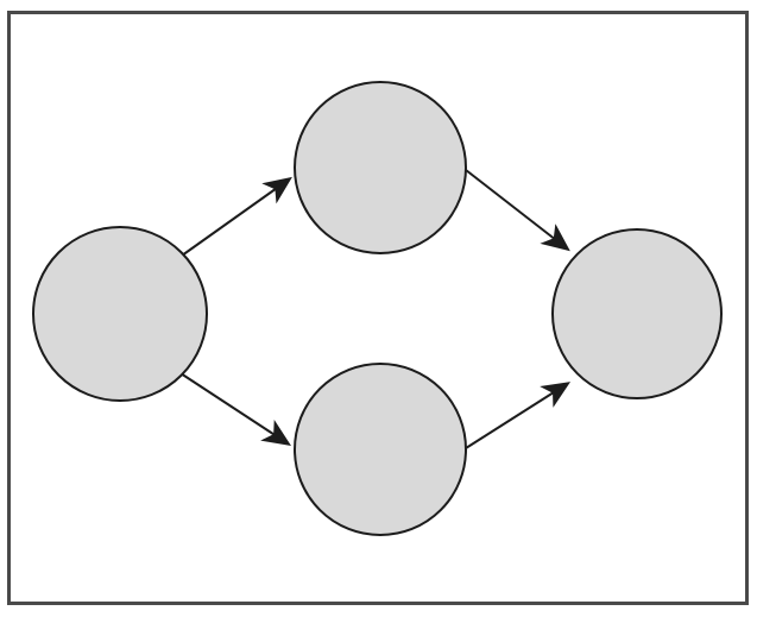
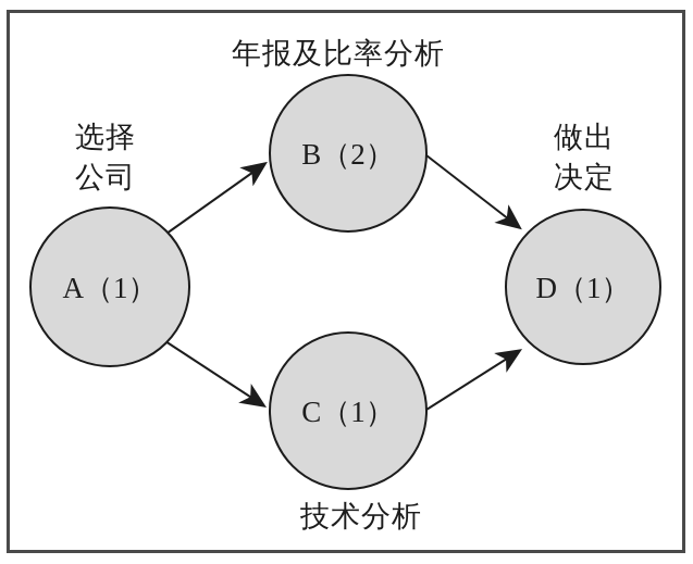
+ A（1）
+ B（2）
+ C（1）
+ D（1）
+ 年报及比率分析
+ 选择
+ 公司
+ 做出
+ 决定
+ 技术分析
